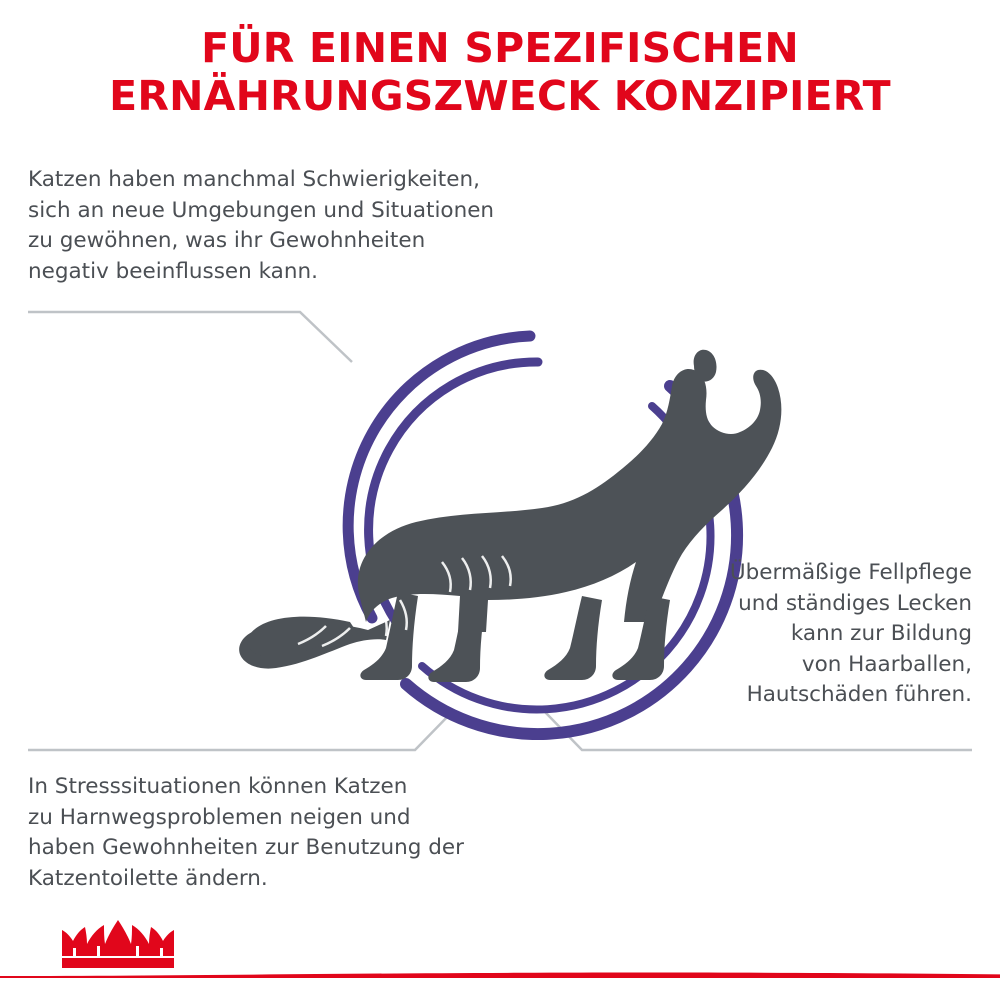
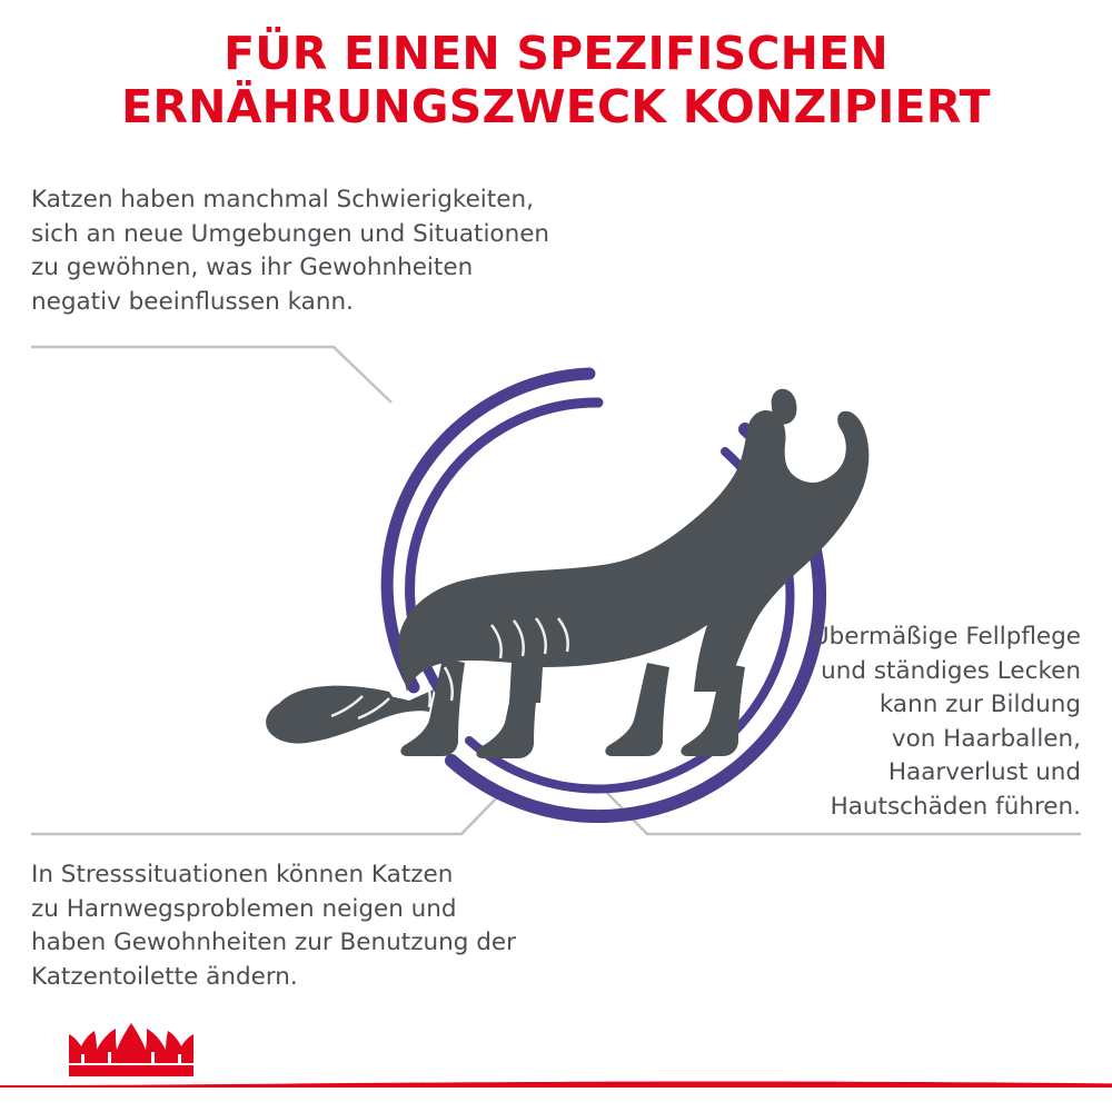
  FÜR EINEN SPEZIFISCHEN
  ERNÄHRUNGSZWECK KONZIPIERT
  Katzen haben manchmal Schwierigkeiten,
  sich an neue Umgebungen und Situationen
  zu gewöhnen, was ihr Gewohnheiten
  negativ beeinflussen kann.
  Übermäßige Fellpflege
  und ständiges Lecken
  kann zur Bildung
  von Haarballen,
+ Haarverlust und
  Hautschäden führen.
  In Stresssituationen können Katzen
  zu Harnwegsproblemen neigen und
  haben Gewohnheiten zur Benutzung der
  Katzentoilette ändern.
